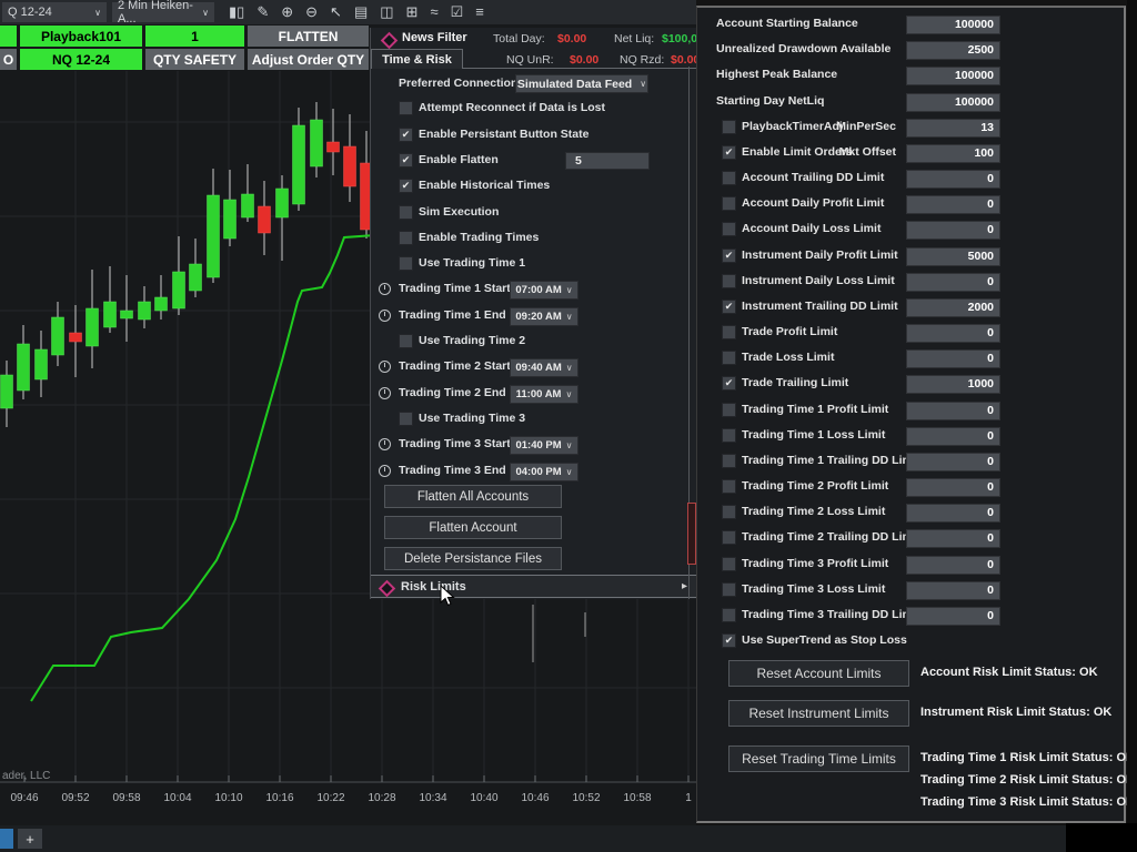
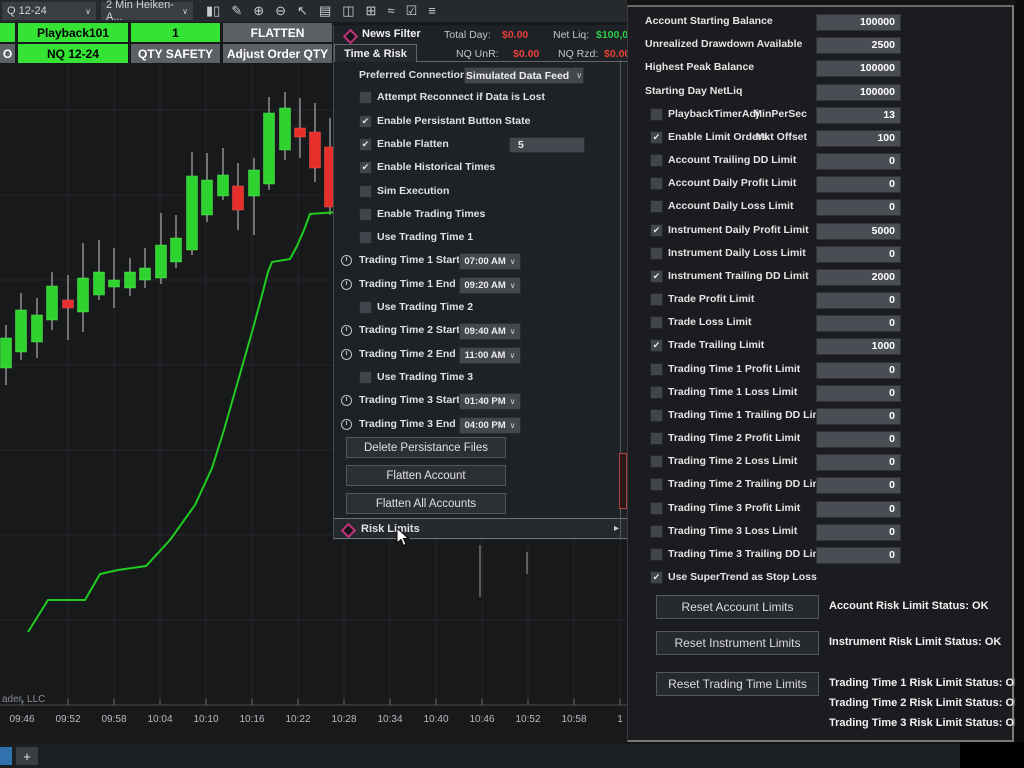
  09:46
  09:52
  09:58
  10:04
  10:10
  10:16
  10:22
  10:28
  10:34
  10:40
  10:46
  10:52
  10:58
  1
  ader, LLC
  Q 12-24
  ∨
  2 Min Heiken-A...
  ∨
  ▮▯
  ✎
  ⊕
  ⊖
  ↖
  ▤
  ◫
  ⊞
  ≈
  ☑
  ≡
  Playback101
  1
  FLATTEN
  O
  NQ 12-24
  QTY SAFETY
  Adjust Order QTY
  News Filter
  Total Day:
  $0.00
  Net Liq:
  $100,0
  Time & Risk
  NQ UnR:
  $0.00
  NQ Rzd:
  $0.0
  Risk Limits
  ▸
  Preferred Connectio
  Simulated Data Feed
  ∨
  Attempt Reconnect if Data is Lost
  ✔
  Enable Persistant Button State
  ✔
  Enable Flatten
  5
  ✔
  Enable Historical Times
  Sim Execution
  Enable Trading Times
  Use Trading Time 1
  Trading Time 1 Start
  07:00 AM
  ∨
  Trading Time 1 End
  09:20 AM
  ∨
  Use Trading Time 2
  Trading Time 2 Start
  09:40 AM
  ∨
  Trading Time 2 End
  11:00 AM
  ∨
  Use Trading Time 3
  Trading Time 3 Start
  01:40 PM
  ∨
  Trading Time 3 End
  04:00 PM
  ∨
- Flatten All Accounts
+ Delete Persistance Files
  Flatten Account
- Delete Persistance Files
+ Flatten All Accounts
  Account Starting Balance
  100000
  Unrealized Drawdown Available
  2500
  Highest Peak Balance
  100000
  Starting Day NetLiq
  100000
  PlaybackTimerAdj
  MinPerSec
  13
  ✔
  Enable Limit Orders
  Mkt Offset
  100
  Account Trailing DD Limit
  0
  Account Daily Profit Limit
  0
  Account Daily Loss Limit
  0
  ✔
  Instrument Daily Profit Limit
  5000
  Instrument Daily Loss Limit
  0
  ✔
  Instrument Trailing DD Limit
  2000
  Trade Profit Limit
  0
  Trade Loss Limit
  0
  ✔
  Trade Trailing Limit
  1000
  Trading Time 1 Profit Limit
  0
  Trading Time 1 Loss Limit
  0
  Trading Time 1 Trailing DD Li
  0
  Trading Time 2 Profit Limit
  0
  Trading Time 2 Loss Limit
  0
  Trading Time 2 Trailing DD Li
  0
  Trading Time 3 Profit Limit
  0
  Trading Time 3 Loss Limit
  0
  Trading Time 3 Trailing DD Li
  0
  ✔
  Use SuperTrend as Stop Loss
  Reset Account Limits
  Account Risk Limit Status: OK
  Reset Instrument Limits
  Instrument Risk Limit Status: OK
  Reset Trading Time Limits
  Trading Time 1 Risk Limit Status: O
  Trading Time 2 Risk Limit Status: O
  Trading Time 3 Risk Limit Status: O
  +
